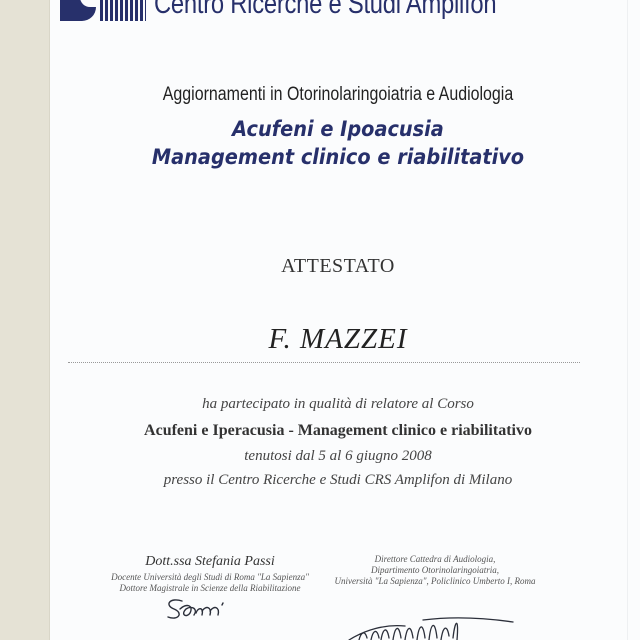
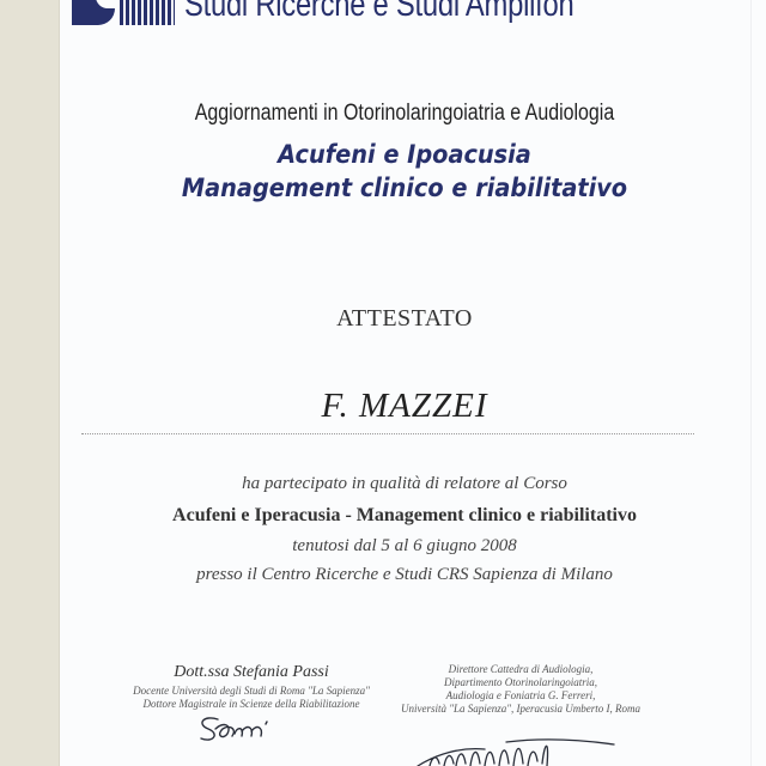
- Centro Ricerche e Studi Amplifon
+ Studi Ricerche e Studi Amplifon
  Aggiornamenti in Otorinolaringoiatria e Audiologia
  Acufeni e Ipoacusia
  Management clinico e riabilitativo
  ATTESTATO
  F. MAZZEI
  ha partecipato in qualità di relatore al Corso
  Acufeni e Iperacusia - Management clinico e riabilitativo
  tenutosi dal 5 al 6 giugno 2008
- presso il Centro Ricerche e Studi CRS Amplifon di Milano
+ presso il Centro Ricerche e Studi CRS Sapienza di Milano
  Dott.ssa Stefania Passi
  Docente Università degli Studi di Roma "La Sapienza"
  Dottore Magistrale in Scienze della Riabilitazione
  Direttore Cattedra di Audiologia,
  Dipartimento Otorinolaringoiatria,
+ Audiologia e Foniatria G. Ferreri,
- Università "La Sapienza", Policlinico Umberto I, Roma
+ Università "La Sapienza", Iperacusia Umberto I, Roma
